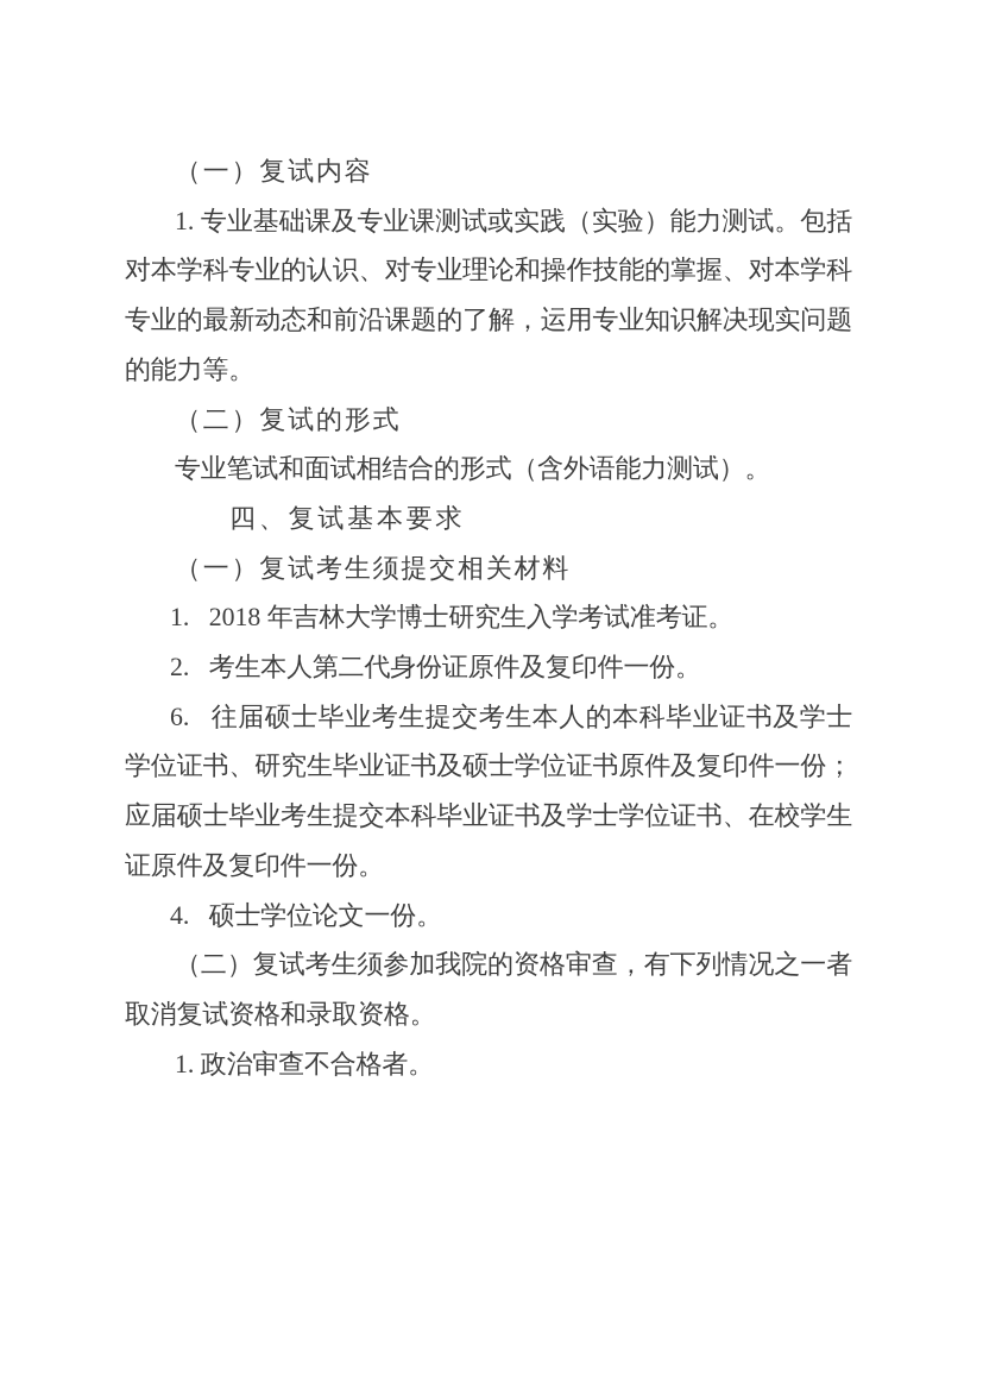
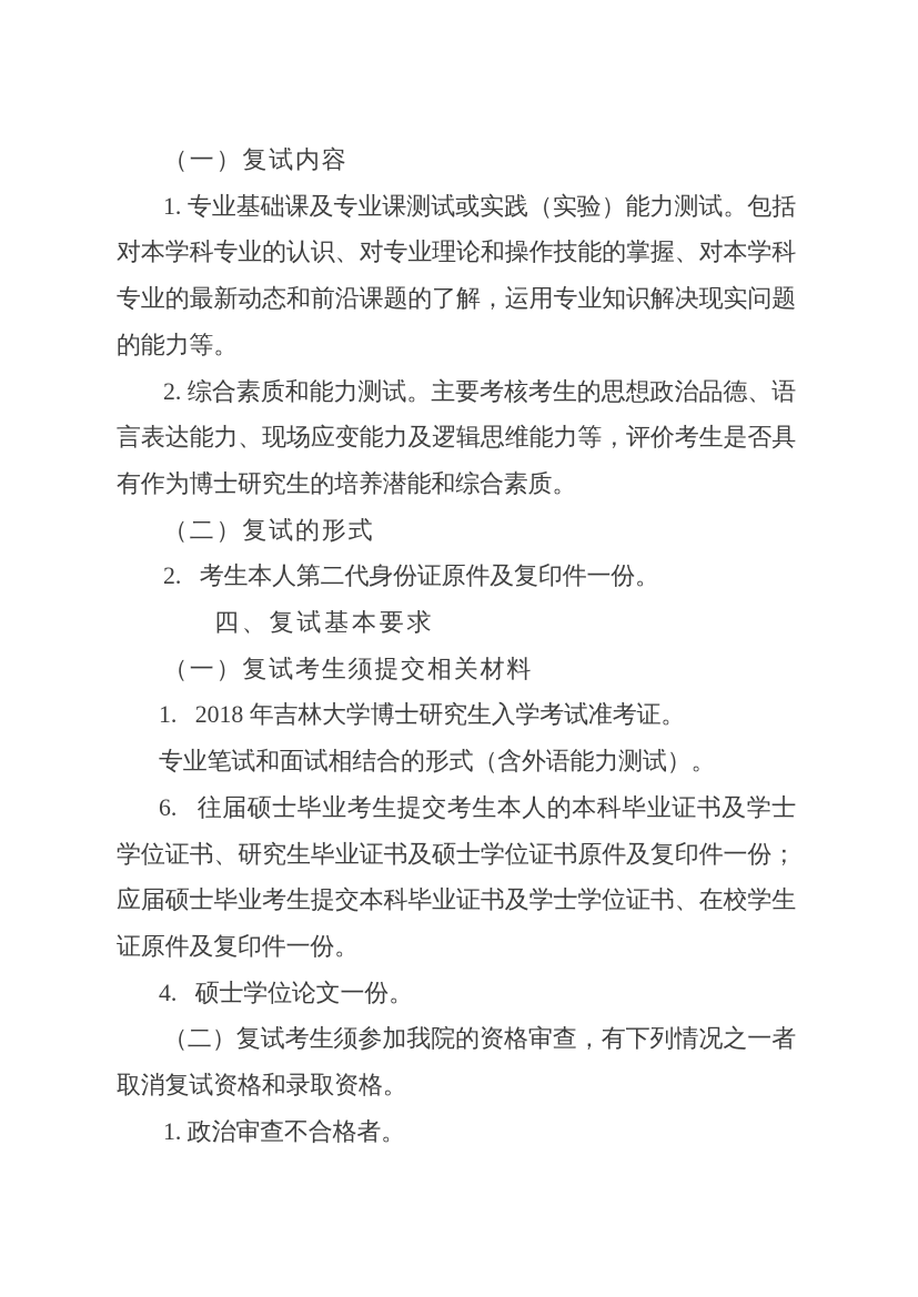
  （一）复试内容
  1. 专业基础课及专业课测试或实践（实验）能力测试。包括对本学科专业的认识、对专业理论和操作技能的掌握、对本学科专业的最新动态和前沿课题的了解，运用专业知识解决现实问题的能力等。
+ 2. 综合素质和能力测试。主要考核考生的思想政治品德、语言表达能力、现场应变能力及逻辑思维能力等，评价考生是否具有作为博士研究生的培养潜能和综合素质。
  （二）复试的形式
- 专业笔试和面试相结合的形式（含外语能力测试）。
+ 2. 考生本人第二代身份证原件及复印件一份。
  四、复试基本要求
  （一）复试考生须提交相关材料
  1. 2018 年吉林大学博士研究生入学考试准考证。
- 2. 考生本人第二代身份证原件及复印件一份。
+ 专业笔试和面试相结合的形式（含外语能力测试）。
  6. 往届硕士毕业考生提交考生本人的本科毕业证书及学士学位证书、研究生毕业证书及硕士学位证书原件及复印件一份；应届硕士毕业考生提交本科毕业证书及学士学位证书、在校学生证原件及复印件一份。
  4. 硕士学位论文一份。
  （二）复试考生须参加我院的资格审查，有下列情况之一者取消复试资格和录取资格。
  1. 政治审查不合格者。
